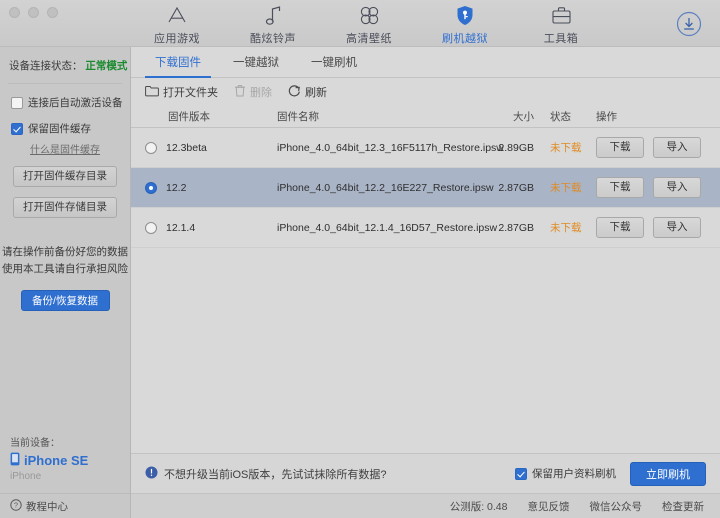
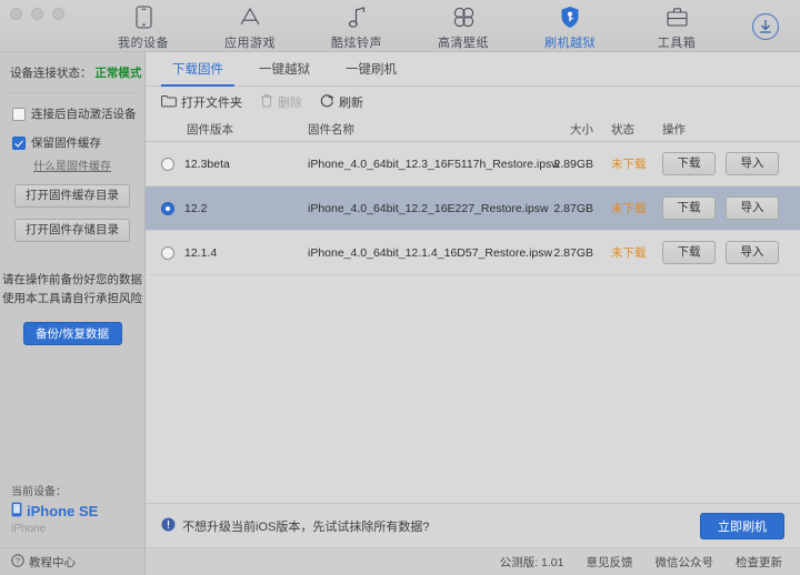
+ 我的设备
  应用游戏
  酷炫铃声
  高清壁纸
  刷机越狱
  工具箱
  设备连接状态： 正常模式
  连接后自动激活设备
  保留固件缓存
  什么是固件缓存
  打开固件缓存目录
  打开固件存储目录
  请在操作前备份好您的数据
  使用本工具请自行承担风险
  备份/恢复数据
  当前设备：
  iPhone SE
  iPhone
  ?
  教程中心
  下载固件
  一键越狱
  一键刷机
  打开文件夹
  删除
  刷新
  固件版本
  固件名称
  大小
  状态
  操作
  12.3beta
  iPhone_4.0_64bit_12.3_16F5117h_Restor
  2.89GB
  未下载
  下载
  导入
  12.2
  iPhone_4.0_64bit_12.2_16E227_Restore.i
  2.87GB
  未下载
  下载
  导入
  12.1.4
  iPhone_4.0_64bit_12.1.4_16D57_Restore.
  2.87GB
  未下载
  下载
  导入
  不想升级当前iOS版本，先试试抹除所有数据?
- 保留用户资料刷机
  立即刷机
- 公测版: 0.48
+ 公测版: 1.01
  意见反馈
  微信公众号
  检查更新
